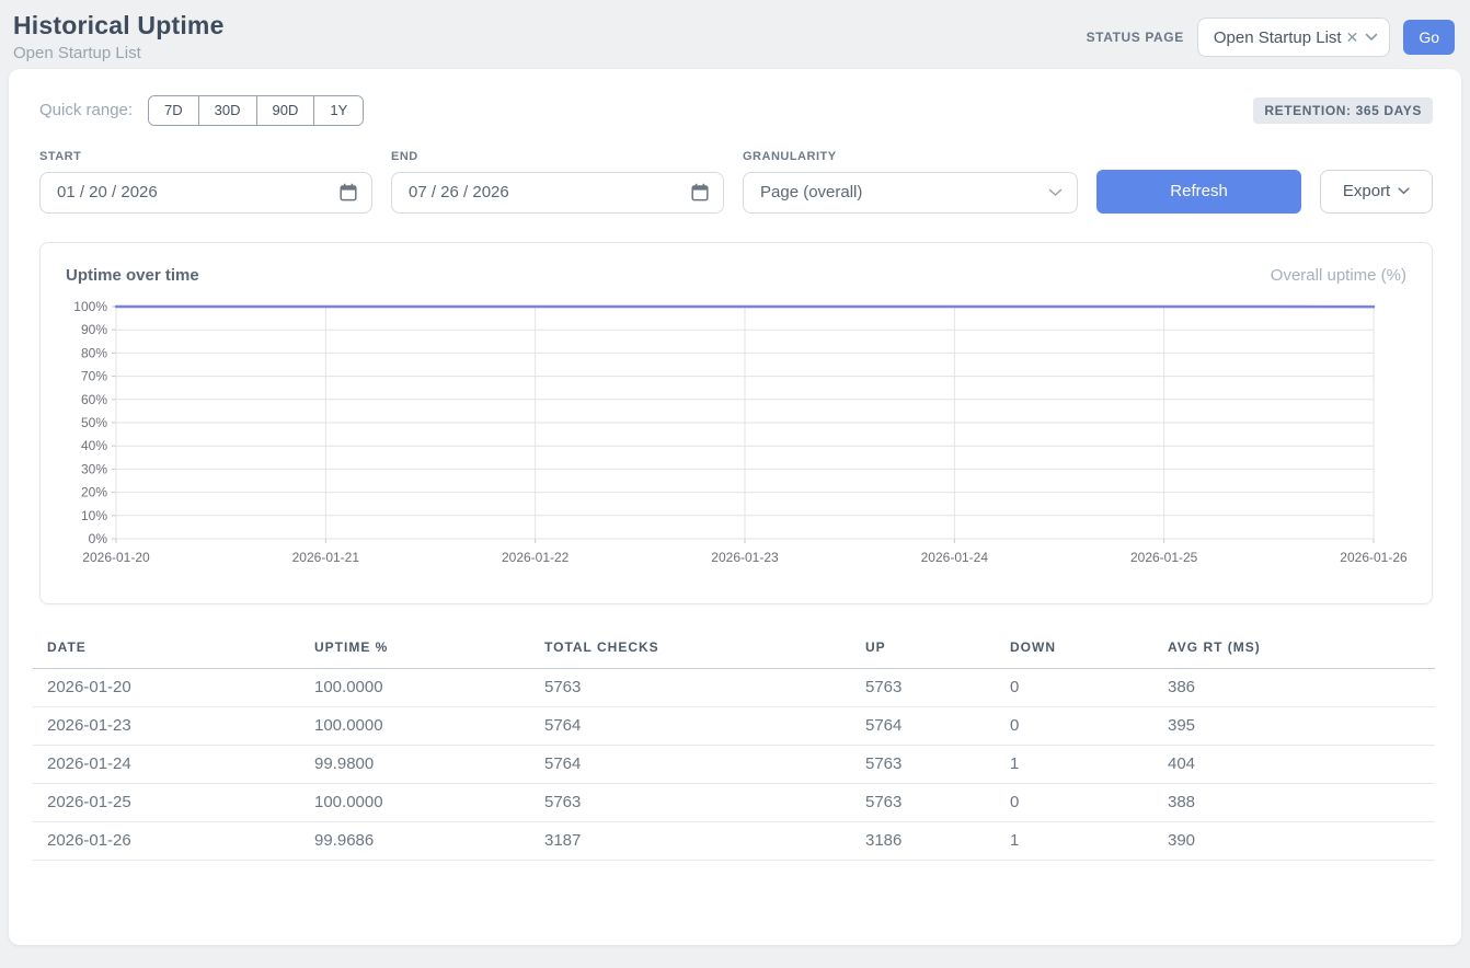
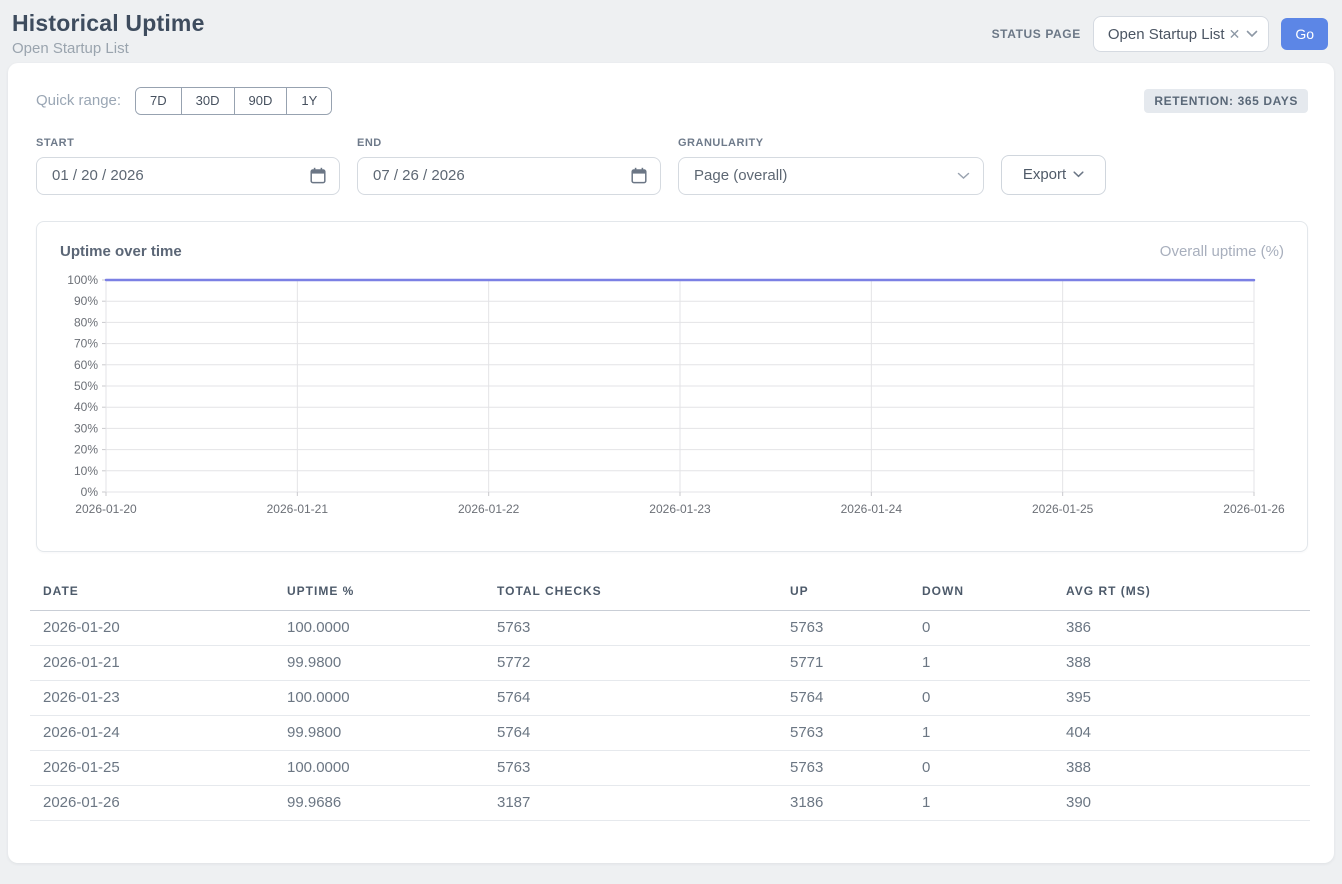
  Historical Uptime
  Open Startup List
  STATUS PAGE
  Open Startup List
  ✕
  Go
  Quick range:
  7D
  30D
  90D
  1Y
  RETENTION: 365 DAYS
  START
  01 / 20 / 2026
  END
  07 / 26 / 2026
  GRANULARITY
  Page (overall)
- Refresh
  Export
  Uptime over time
  Overall uptime (%)
  0%
  10%
  20%
  30%
  40%
  50%
  60%
  70%
  80%
  90%
  100%
  2026-01-20
  2026-01-21
  2026-01-22
  2026-01-23
  2026-01-24
  2026-01-25
  2026-01-26
  DATE	UPTIME %	TOTAL CHECKS	UP	DOWN	AVG RT (MS)
  2026-01-20	100.0000	5763	5763	0	386
+ 2026-01-21	99.9800	5772	5771	1	388
  2026-01-23	100.0000	5764	5764	0	395
  2026-01-24	99.9800	5764	5763	1	404
  2026-01-25	100.0000	5763	5763	0	388
  2026-01-26	99.9686	3187	3186	1	390
